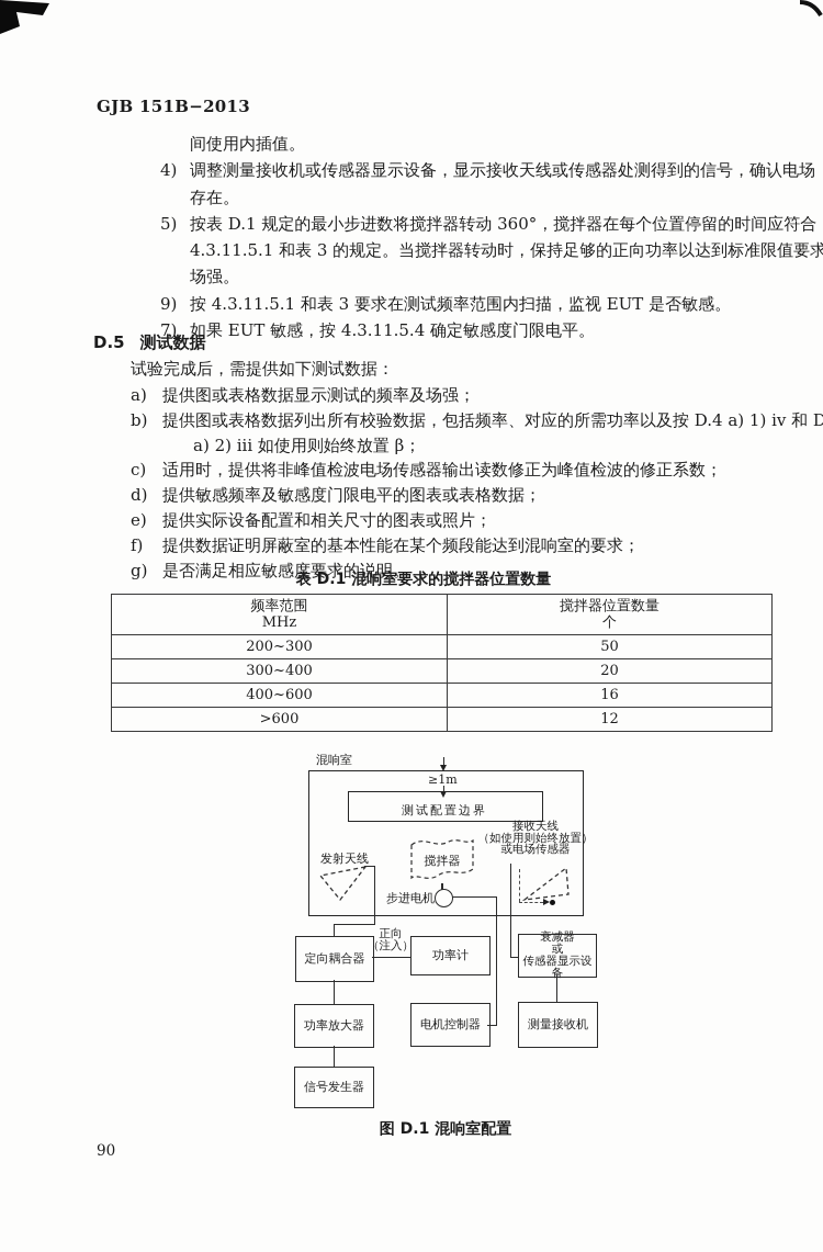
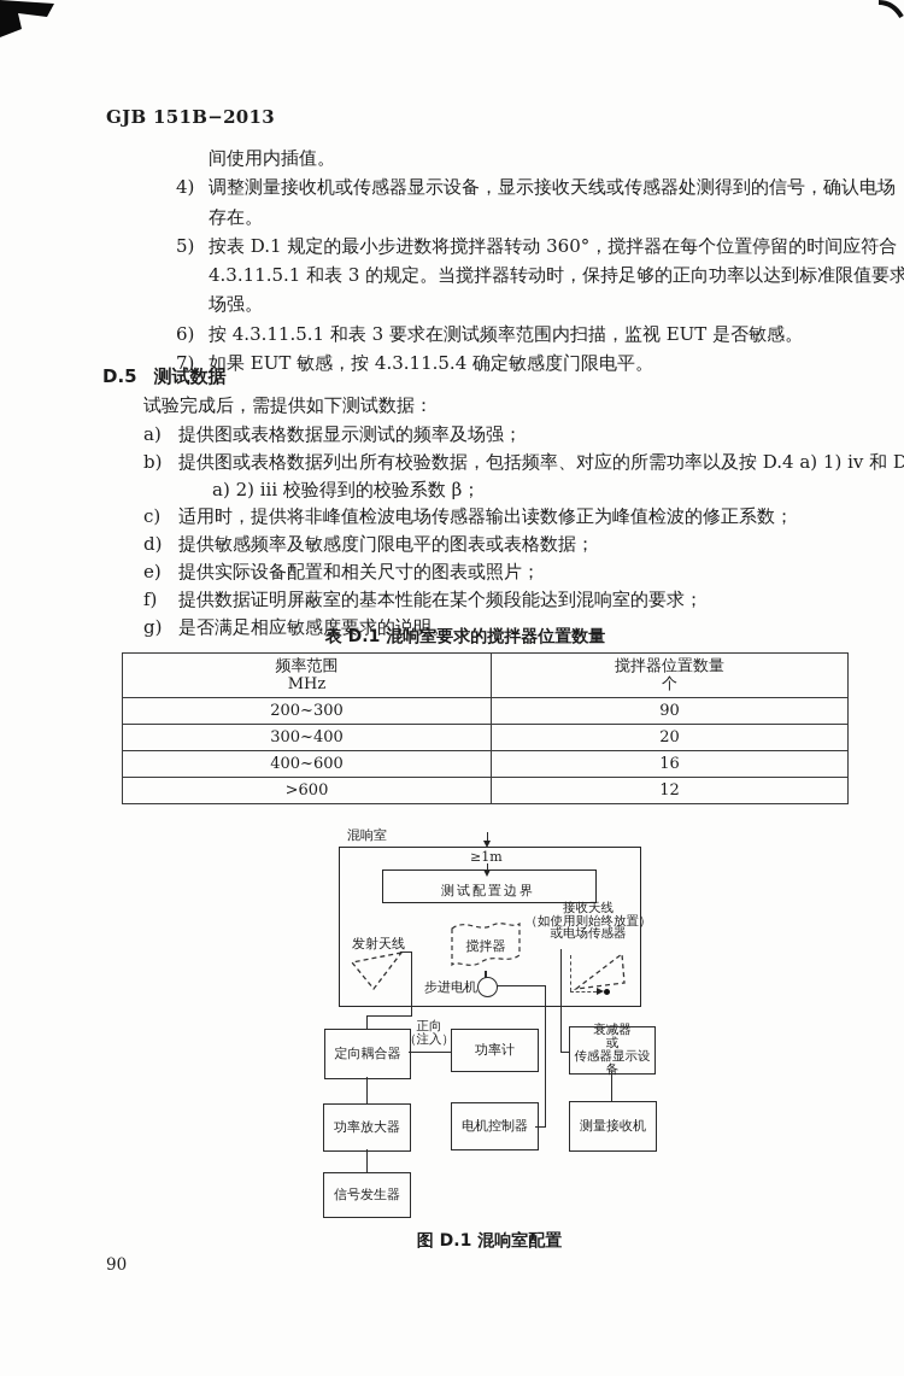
  GJB 151B−2013
  间使用内插值。
  4)
  调整测量接收机或传感器显示设备，显示接收天线或传感器处测得到的信号，确认电场
  存在。
  5)
  按表 D.1 规定的最小步进数将搅拌器转动 360°，搅拌器在每个位置停留的时间应符合
  4.3.11.5.1 和表 3 的规定。当搅拌器转动时，保持足够的正向功率以达到标准限值要求
  场强。
- 9)
+ 6)
  按 4.3.11.5.1 和表 3 要求在测试频率范围内扫描，监视 EUT 是否敏感。
  7)
  如果 EUT 敏感，按 4.3.11.5.4 确定敏感度门限电平。
  D.5 测试数据
  试验完成后，需提供如下测试数据：
  a)
  提供图或表格数据显示测试的频率及场强；
  b)
  提供图或表格数据列出所有校验数据，包括频率、对应的所需功率以及按 D.4 a) 1) iv 和 D
- a) 2) iii 如使用则始终放置 β；
+ a) 2) iii 校验得到的校验系数 β；
  c)
  适用时，提供将非峰值检波电场传感器输出读数修正为峰值检波的修正系数；
  d)
  提供敏感频率及敏感度门限电平的图表或表格数据；
  e)
  提供实际设备配置和相关尺寸的图表或照片；
  f)
  提供数据证明屏蔽室的基本性能在某个频段能达到混响室的要求；
  g)
  是否满足相应敏感度要求的说明。
  表 D.1 混响室要求的搅拌器位置数量
  频率范围MHz	搅拌器位置数量个
- 200~300	50
+ 200~300	90
  300~400	20
  400~600	16
  >600	12
  混响室
  ≥1m
  测试配置边界
  接收天线
  （如使用则始终放置）
  或电场传感器
  发射天线
  搅拌器
  步进电机
  正向
  （注入）
  定向耦合器
  功率计
  衰减器
  或
  传感器显示设备
  功率放大器
  电机控制器
  测量接收机
  信号发生器
  图 D.1 混响室配置
  90
